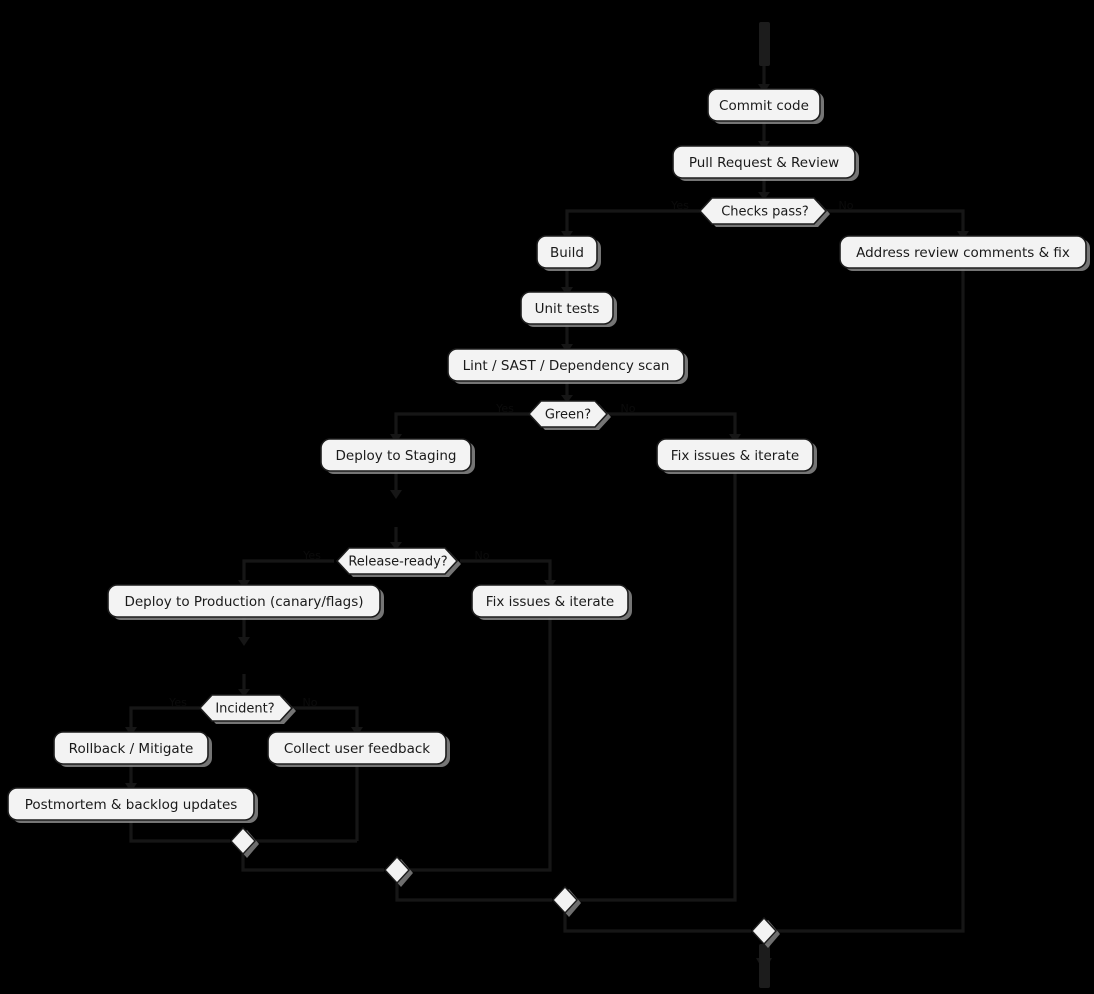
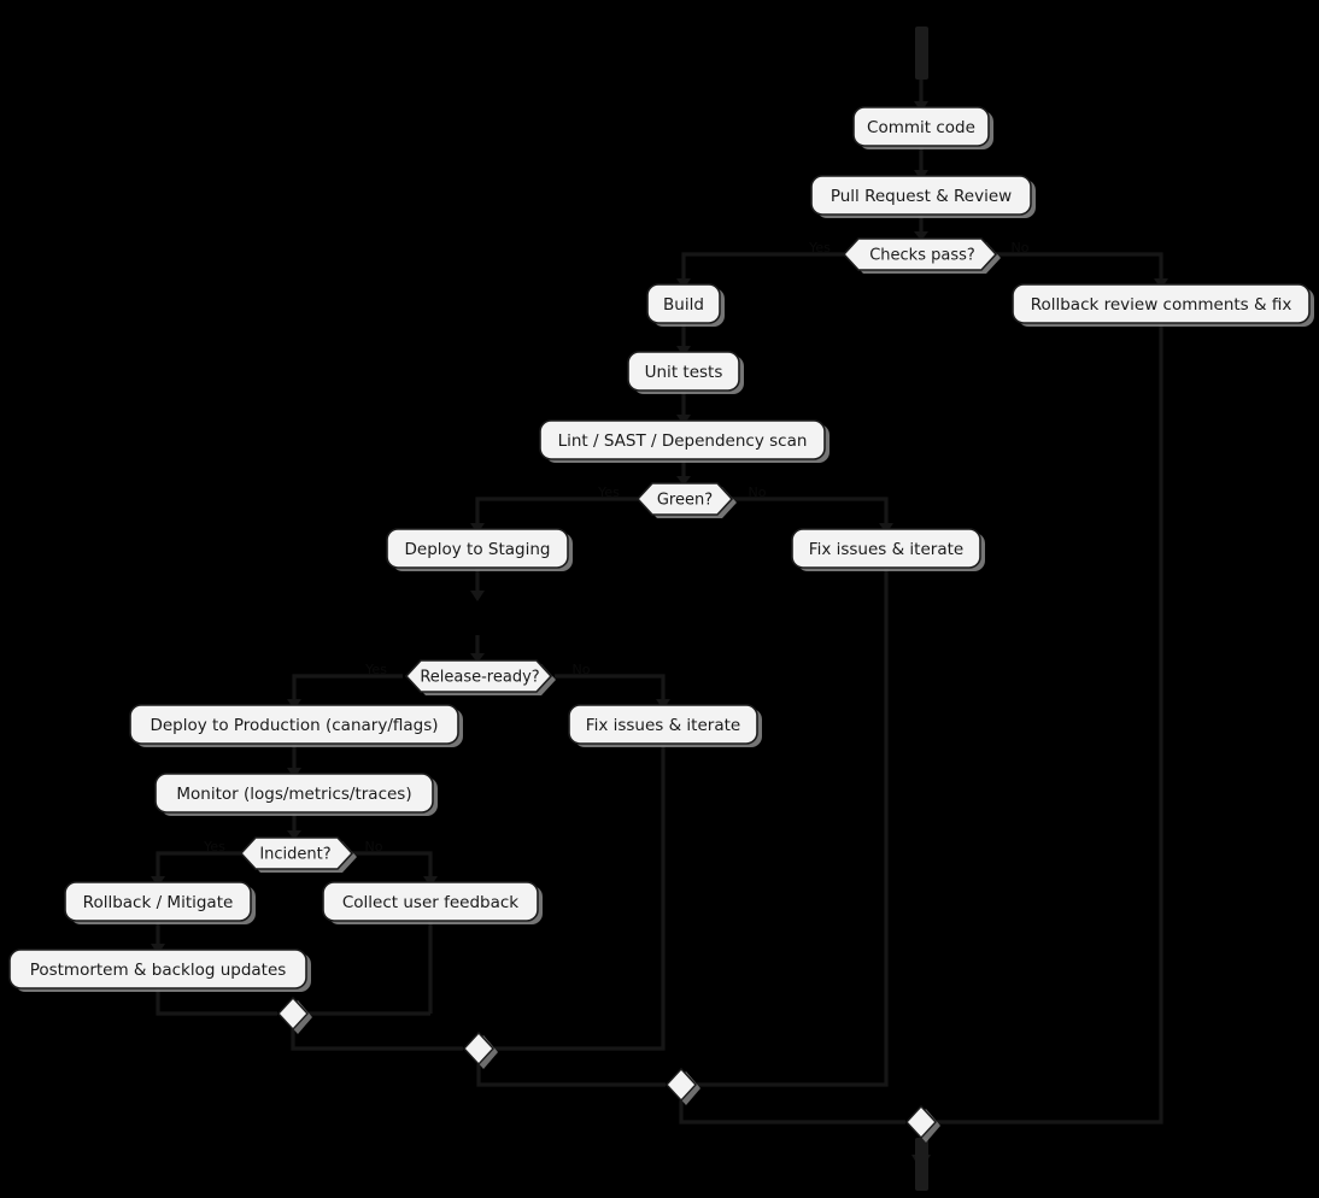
  Commit code
  Pull Request & Review
  Checks pass?
  Build
- Address review comments & fix
+ Rollback review comments & fix
  Unit tests
  Lint / SAST / Dependency scan
  Green?
  Deploy to Staging
  Fix issues & iterate
  Release-ready?
  Deploy to Production (canary/flags)
  Fix issues & iterate
+ Monitor (logs/metrics/traces)
  Incident?
  Rollback / Mitigate
  Collect user feedback
  Postmortem & backlog updates
